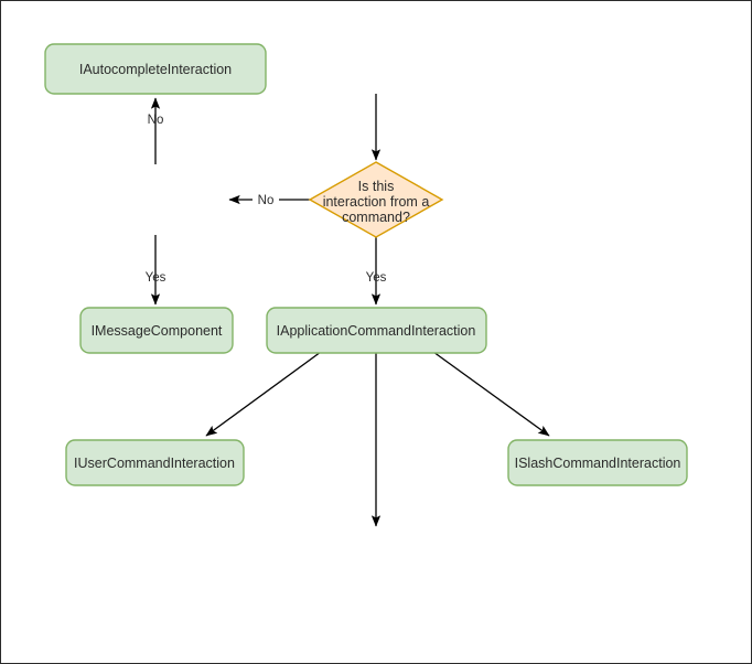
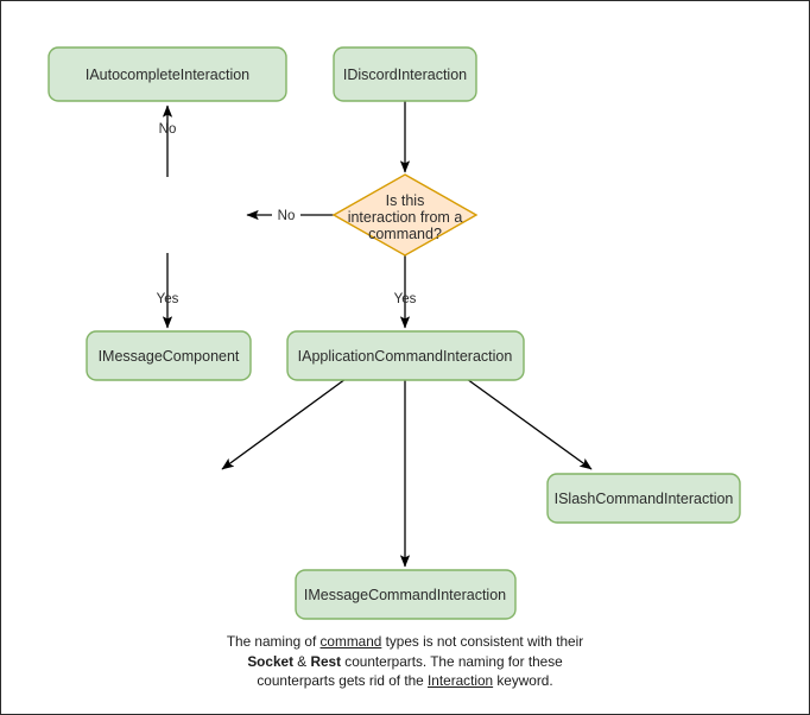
  No
  No
  Yes
  Yes
  IAutocompleteInteraction
+ IDiscordInteraction
  Is this
  interaction from a
  command?
  IMessageComponent
  IApplicationCommandInteraction
- IUserCommandInteraction
  ISlashCommandInteraction
+ IMessageCommandInteraction
+ The naming of command types is not consistent with their
+ Socket & Rest counterparts. The naming for these
+ counterparts gets rid of the Interaction keyword.
